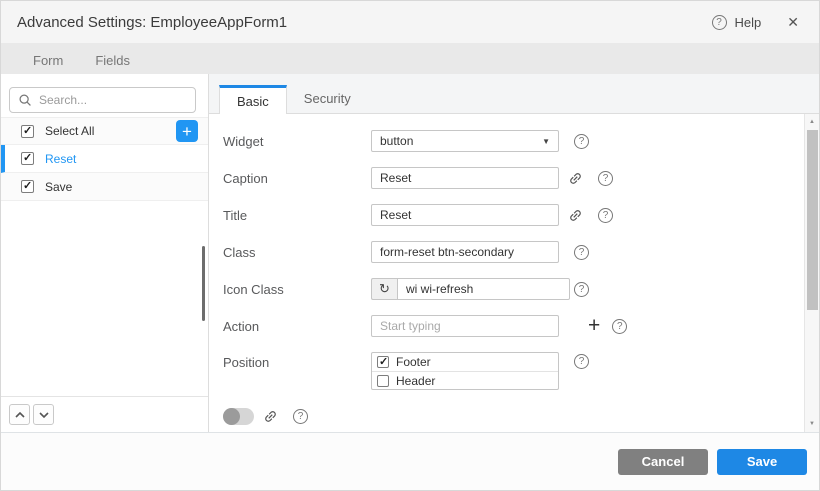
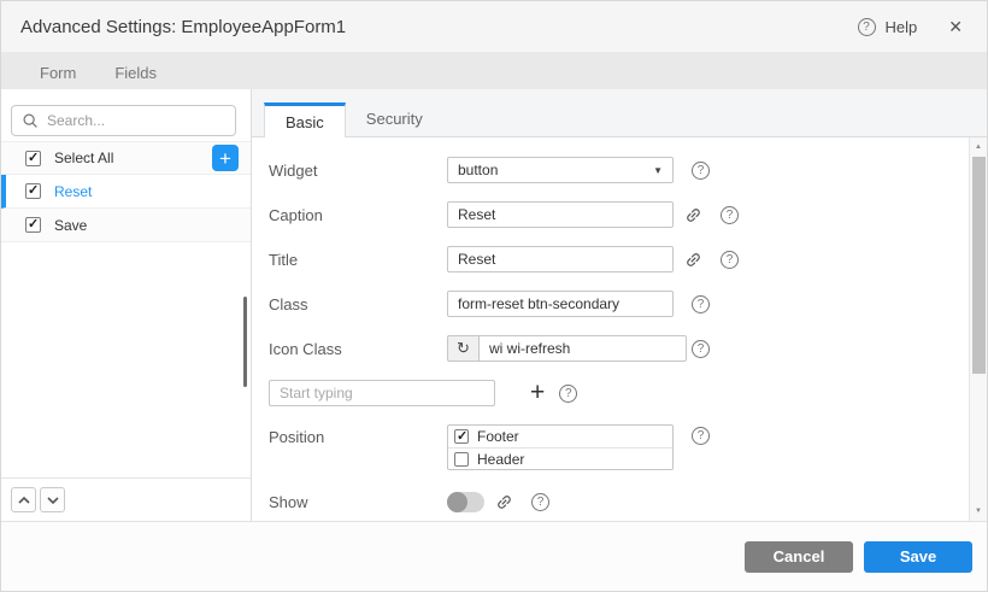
  Advanced Settings: EmployeeAppForm1
  ?
  Help
  ✕
  Form
  Fields
  Search...
  Select All
  +
  Reset
  Save
  Basic
  Security
  Widget
  button
  ▼
  ?
  Caption
  Reset
  ?
  Title
  Reset
  ?
  Class
  form-reset btn-secondary
  ?
  Icon Class
  ↻
  wi wi-refresh
  ?
- Action
  Start typing
  +
  ?
  Position
  Footer
  Header
  ?
+ Show
  ?
  Cancel
  Save
